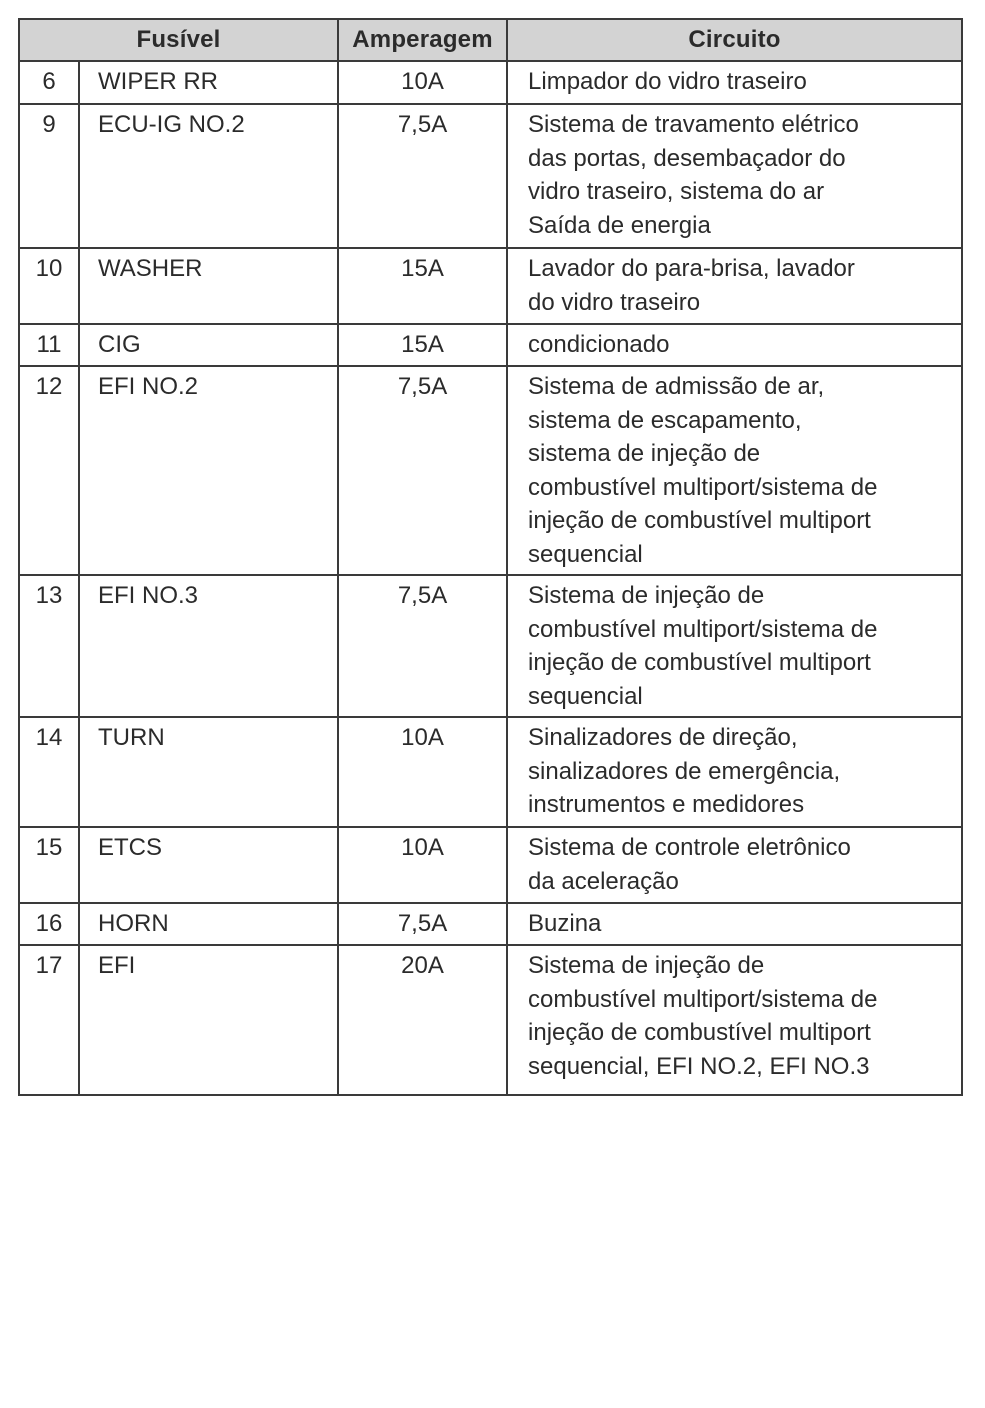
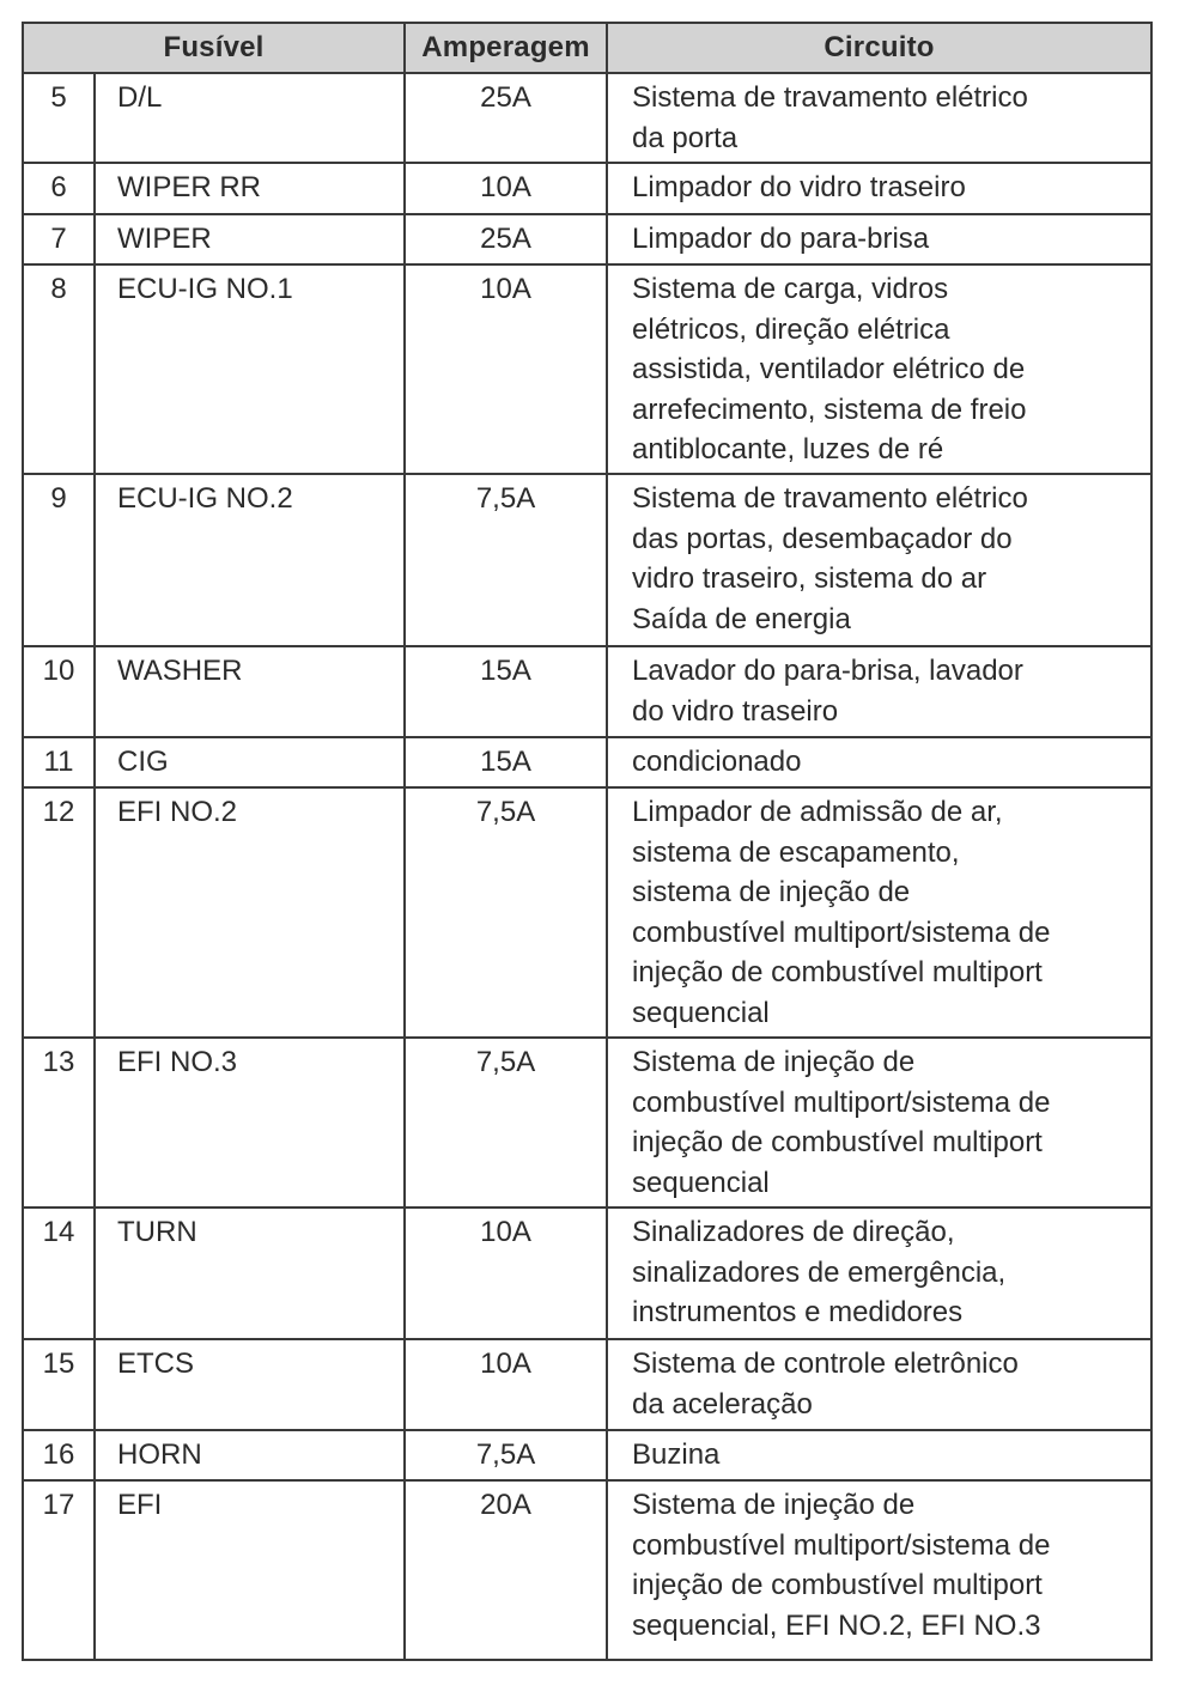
  Fusível	Amperagem	Circuito
+ 5	D/L	25A	Sistema de travamento elétricoda porta
  6	WIPER RR	10A	Limpador do vidro traseiro
+ 7	WIPER	25A	Limpador do para-brisa
+ 8	ECU-IG NO.1	10A	Sistema de carga, vidroselétricos, direção elétricaassistida, ventilador elétrico dearrefecimento, sistema de freioantiblocante, luzes de ré
  9	ECU-IG NO.2	7,5A	Sistema de travamento elétricodas portas, desembaçador dovidro traseiro, sistema do arSaída de energia
  10	WASHER	15A	Lavador do para-brisa, lavadordo vidro traseiro
  11	CIG	15A	condicionado
- 12	EFI NO.2	7,5A	Sistema de admissão de ar,sistema de escapamento,sistema de injeção decombustível multiport/sistema deinjeção de combustível multiportsequencial
+ 12	EFI NO.2	7,5A	Limpador de admissão de ar,sistema de escapamento,sistema de injeção decombustível multiport/sistema deinjeção de combustível multiportsequencial
  13	EFI NO.3	7,5A	Sistema de injeção decombustível multiport/sistema deinjeção de combustível multiportsequencial
  14	TURN	10A	Sinalizadores de direção,sinalizadores de emergência,instrumentos e medidores
  15	ETCS	10A	Sistema de controle eletrônicoda aceleração
  16	HORN	7,5A	Buzina
  17	EFI	20A	Sistema de injeção decombustível multiport/sistema deinjeção de combustível multiportsequencial, EFI NO.2, EFI NO.3
